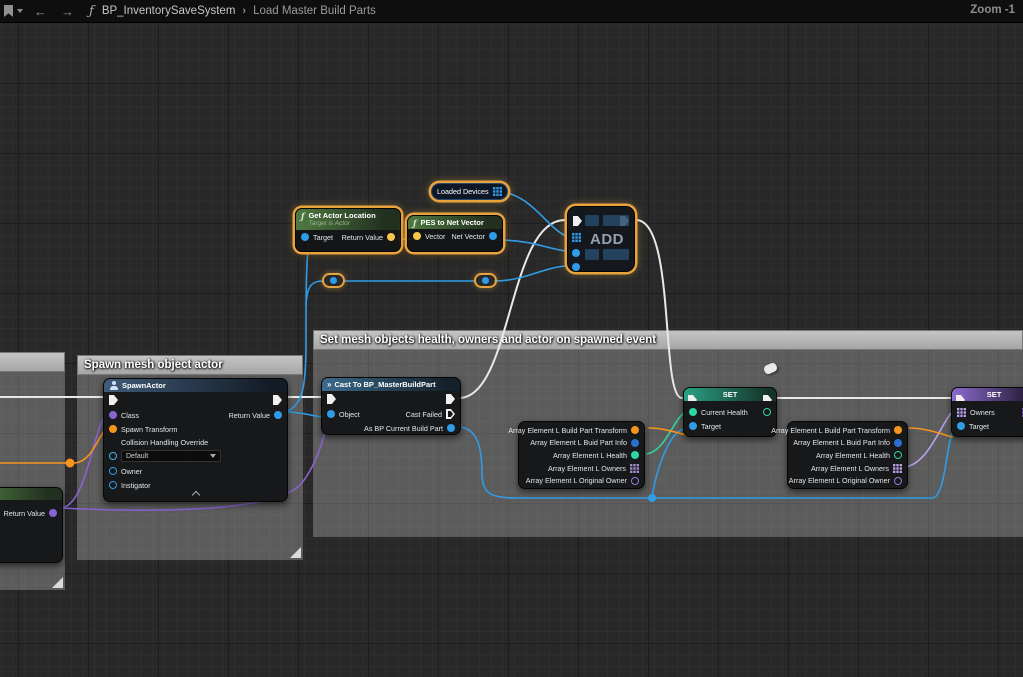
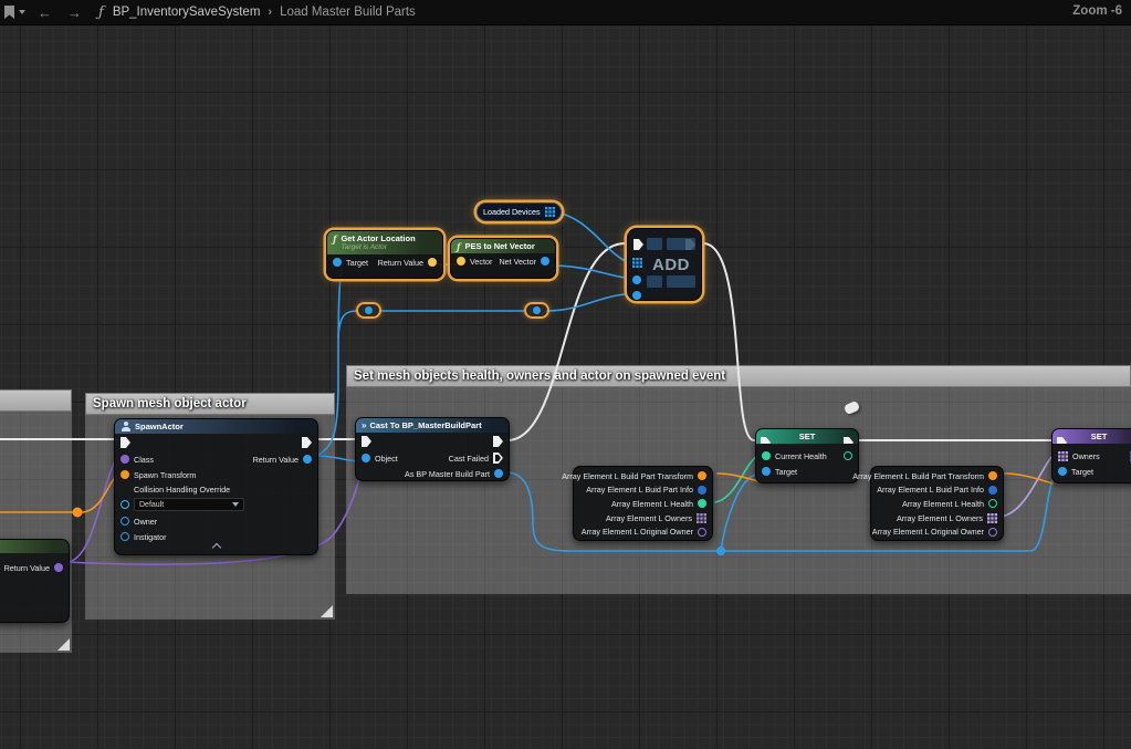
  ←
  →
  ƒ
  BP_InventorySaveSystem
  ›
  Load Master Build Parts
- Zoom -1
+ Zoom -6
  Spawn mesh object actor
  Set mesh objects health, owners and actor on spawned event
  Loaded Devices
  ƒ
  Get Actor Location
  Target
  Return Value
  ƒ
  PES to Net Vector
  Vector
  Net Vector
  ADD
  SpawnActor
  Class
  Return Value
  Spawn Transform
  Collision Handling Override
  Owner
  Instigator
  »
  Cast To BP_MasterBuildPart
  Object
  Cast Failed
- As BP Current Build Part
+ As BP Master Build Part
  SET
  Current Health
  Target
  SET
  Owners
  Target
  Array Element L Build Part Transform
  Array Element L Buid Part Info
  Array Element L Health
  Array Element L Owners
  Array Element L Original Owner
  Array Element L Build Part Transform
  Array Element L Buid Part Info
  Array Element L Health
  Array Element L Owners
  Array Element L Original Owner
  Return Value
